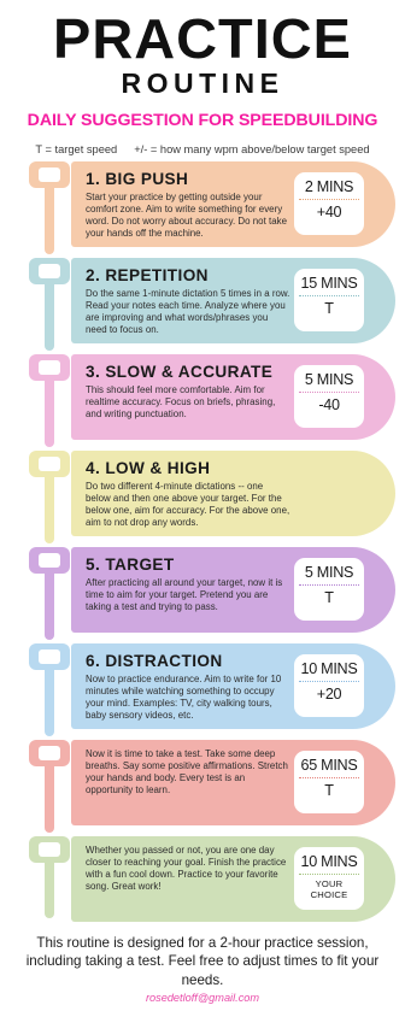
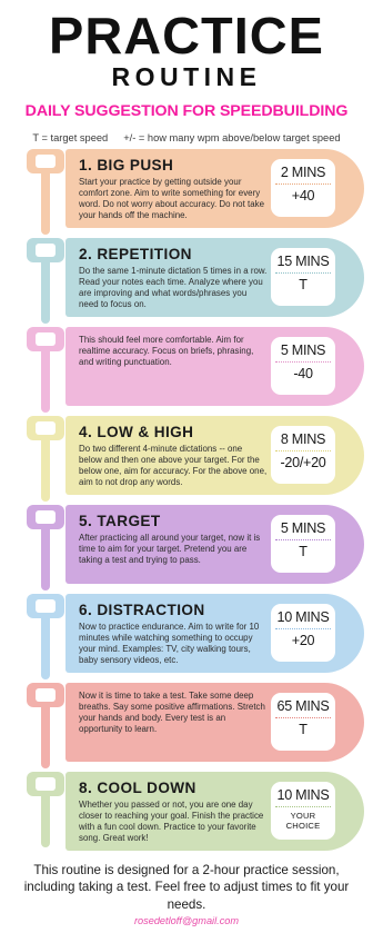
  PRACTICE
  ROUTINE
  DAILY SUGGESTION FOR SPEEDBUILDING
  T = target speed +/- = how many wpm above/below target speed
  1. BIG PUSH
  Start your practice by getting outside your comfort zone. Aim to write something for every word. Do not worry about accuracy. Do not take your hands off the machine.
  2 MINS
  +40
  2. REPETITION
  Do the same 1-minute dictation 5 times in a row. Read your notes each time. Analyze where you are improving and what words/phrases you need to focus on.
  15 MINS
  T
- 3. SLOW & ACCURATE
  This should feel more comfortable. Aim for realtime accuracy. Focus on briefs, phrasing, and writing punctuation.
  5 MINS
  -40
  4. LOW & HIGH
  Do two different 4-minute dictations -- one below and then one above your target. For the below one, aim for accuracy. For the above one, aim to not drop any words.
+ 8 MINS
+ -20/+20
  5. TARGET
  After practicing all around your target, now it is time to aim for your target. Pretend you are taking a test and trying to pass.
  5 MINS
  T
  6. DISTRACTION
  Now to practice endurance. Aim to write for 10 minutes while watching something to occupy your mind. Examples: TV, city walking tours, baby sensory videos, etc.
  10 MINS
  +20
  Now it is time to take a test. Take some deep breaths. Say some positive affirmations. Stretch your hands and body. Every test is an opportunity to learn.
  65 MINS
  T
+ 8. COOL DOWN
  Whether you passed or not, you are one day closer to reaching your goal. Finish the practice with a fun cool down. Practice to your favorite song. Great work!
  10 MINS
  YOUR
  CHOICE
  This routine is designed for a 2-hour practice session, including taking a test. Feel free to adjust times to fit your needs.
  rosedetloff@gmail.com
